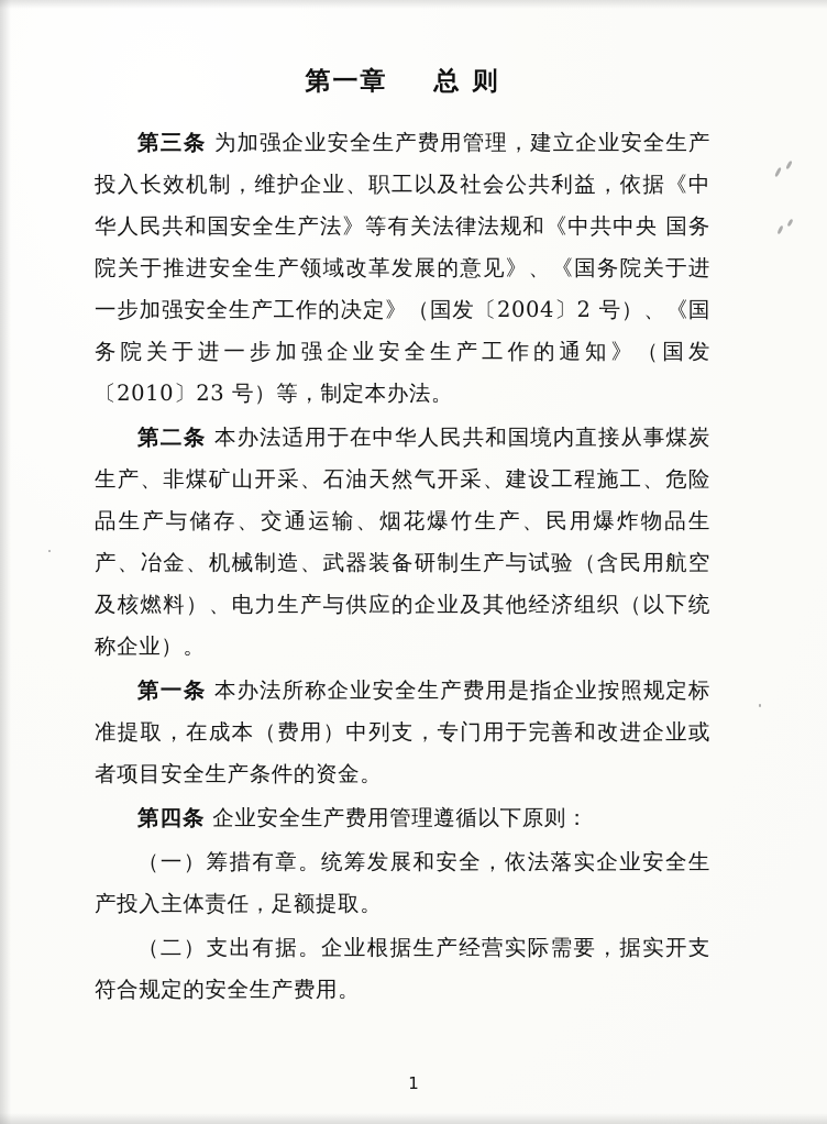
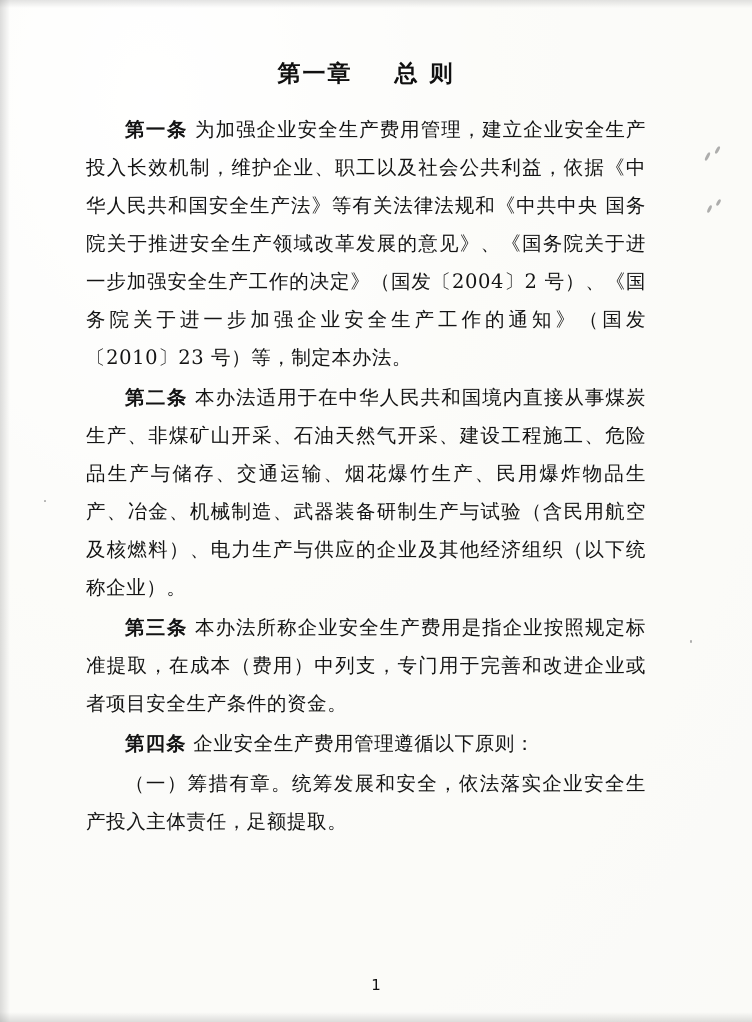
  第一章 总 则
- 第三条 为加强企业安全生产费用管理，建立企业安全生产投入长效机制，维护企业、职工以及社会公共利益，依据《中华人民共和国安全生产法》等有关法律法规和《中共中央 国务院关于推进安全生产领域改革发展的意见》、《国务院关于进一步加强安全生产工作的决定》（国发〔2004〕2 号）、《国务院关于进一步加强企业安全生产工作的通知》（国发〔2010〕23 号）等，制定本办法。
+ 第一条 为加强企业安全生产费用管理，建立企业安全生产投入长效机制，维护企业、职工以及社会公共利益，依据《中华人民共和国安全生产法》等有关法律法规和《中共中央 国务院关于推进安全生产领域改革发展的意见》、《国务院关于进一步加强安全生产工作的决定》（国发〔2004〕2 号）、《国务院关于进一步加强企业安全生产工作的通知》（国发〔2010〕23 号）等，制定本办法。
  第二条 本办法适用于在中华人民共和国境内直接从事煤炭生产、非煤矿山开采、石油天然气开采、建设工程施工、危险品生产与储存、交通运输、烟花爆竹生产、民用爆炸物品生产、冶金、机械制造、武器装备研制生产与试验（含民用航空及核燃料）、电力生产与供应的企业及其他经济组织（以下统称企业）。
- 第一条 本办法所称企业安全生产费用是指企业按照规定标准提取，在成本（费用）中列支，专门用于完善和改进企业或者项目安全生产条件的资金。
+ 第三条 本办法所称企业安全生产费用是指企业按照规定标准提取，在成本（费用）中列支，专门用于完善和改进企业或者项目安全生产条件的资金。
  第四条 企业安全生产费用管理遵循以下原则：
  （一）筹措有章。统筹发展和安全，依法落实企业安全生产投入主体责任，足额提取。
- （二）支出有据。企业根据生产经营实际需要，据实开支符合规定的安全生产费用。
  1
